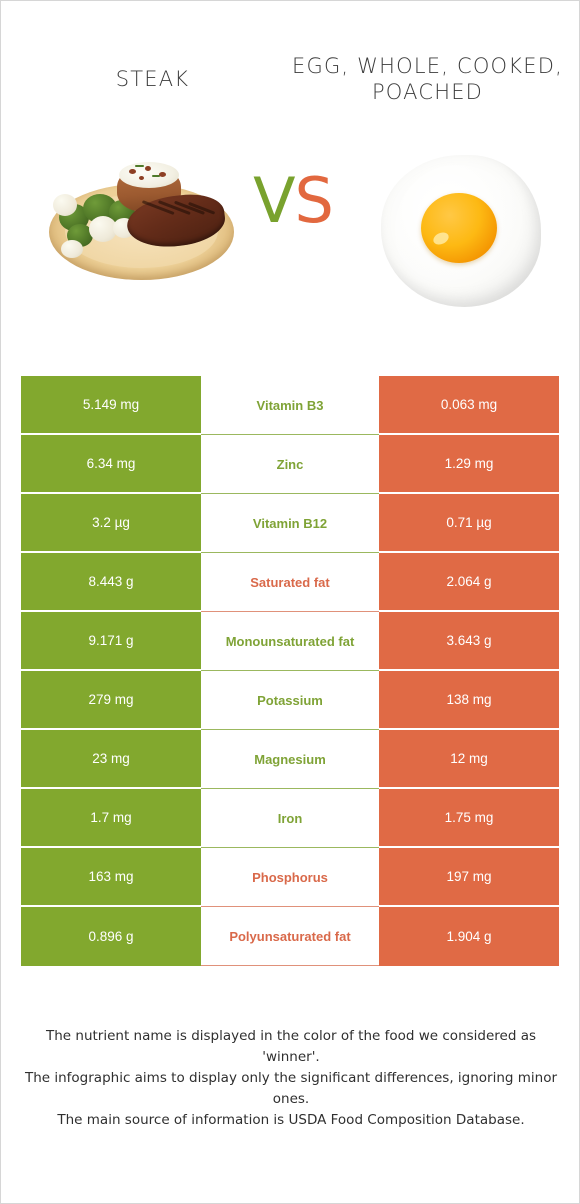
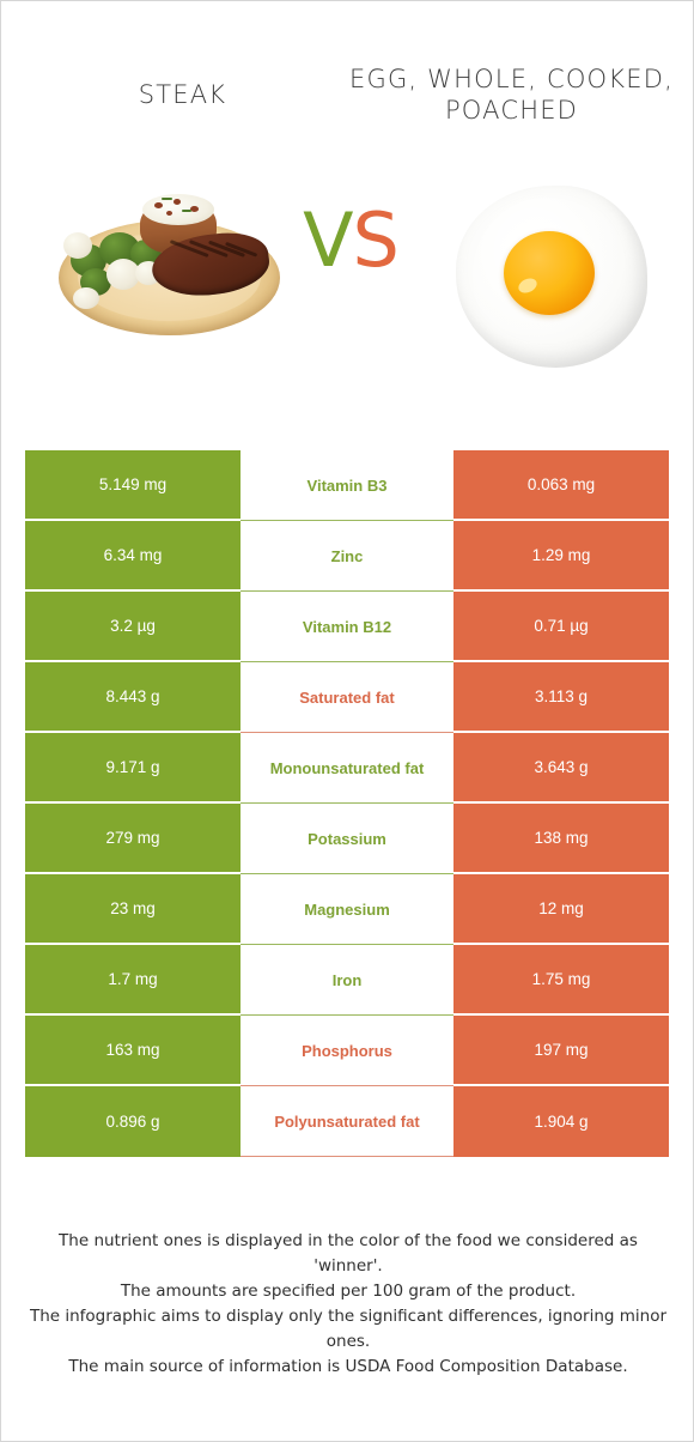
  STEAK
  EGG, WHOLE, COOKED, POACHED
  VS
  5.149 mg
  Vitamin B3
  0.063 mg
  6.34 mg
  Zinc
  1.29 mg
  3.2 µg
  Vitamin B12
  0.71 µg
  8.443 g
  Saturated fat
- 2.064 g
+ 3.113 g
  9.171 g
  Monounsaturated fat
  3.643 g
  279 mg
  Potassium
  138 mg
  23 mg
  Magnesium
  12 mg
  1.7 mg
  Iron
  1.75 mg
  163 mg
  Phosphorus
  197 mg
  0.896 g
  Polyunsaturated fat
  1.904 g
- The nutrient name is displayed in the color of the food we considered as 'winner'.
+ The nutrient ones is displayed in the color of the food we considered as 'winner'.
+ The amounts are specified per 100 gram of the product.
  The infographic aims to display only the significant differences, ignoring minor ones.
  The main source of information is USDA Food Composition Database.
